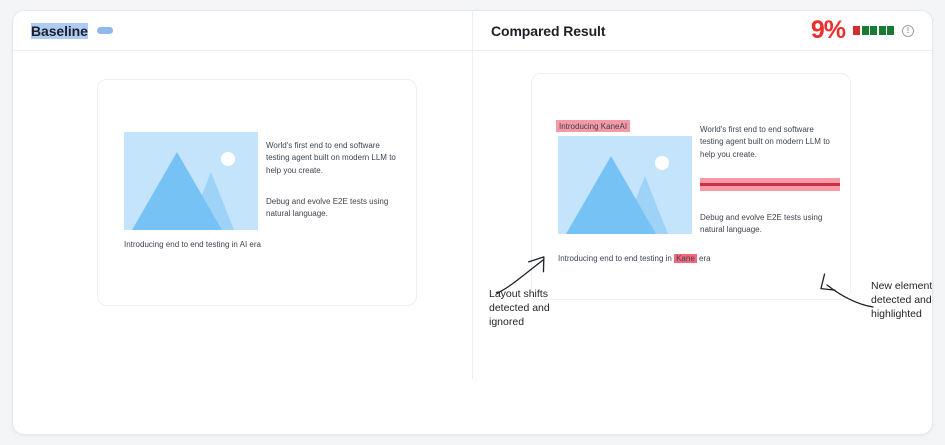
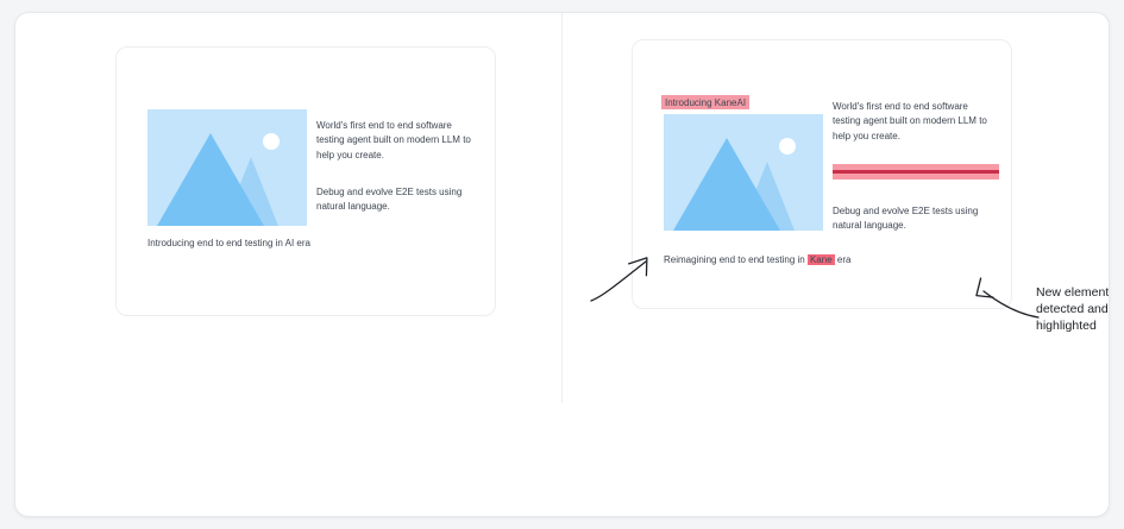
- Baseline
- Compared Result
- 9%
- !
  World's first end to end software testing agent built on modern LLM to help you create.
  Debug and evolve E2E tests using natural language.
  Introducing end to end testing in AI era
  Introducing KaneAI
  World's first end to end software testing agent built on modern LLM to help you create.
  Debug and evolve E2E tests using natural language.
- Introducing end to end testing in Kane era
+ Reimagining end to end testing in Kane era
- Layout shifts detected and ignored
  New element detected and highlighted
